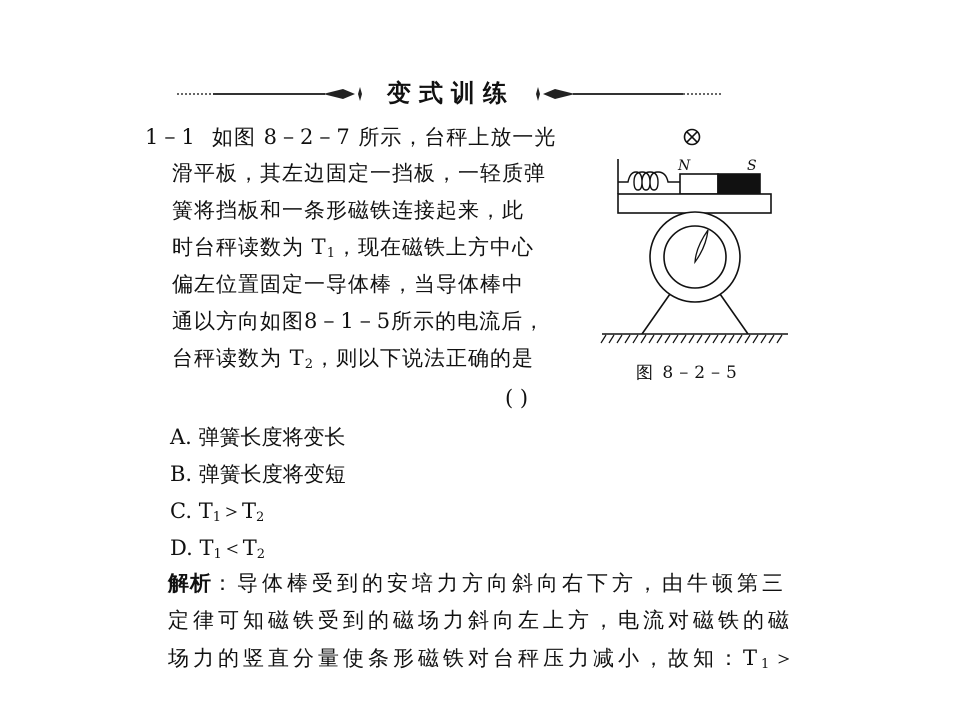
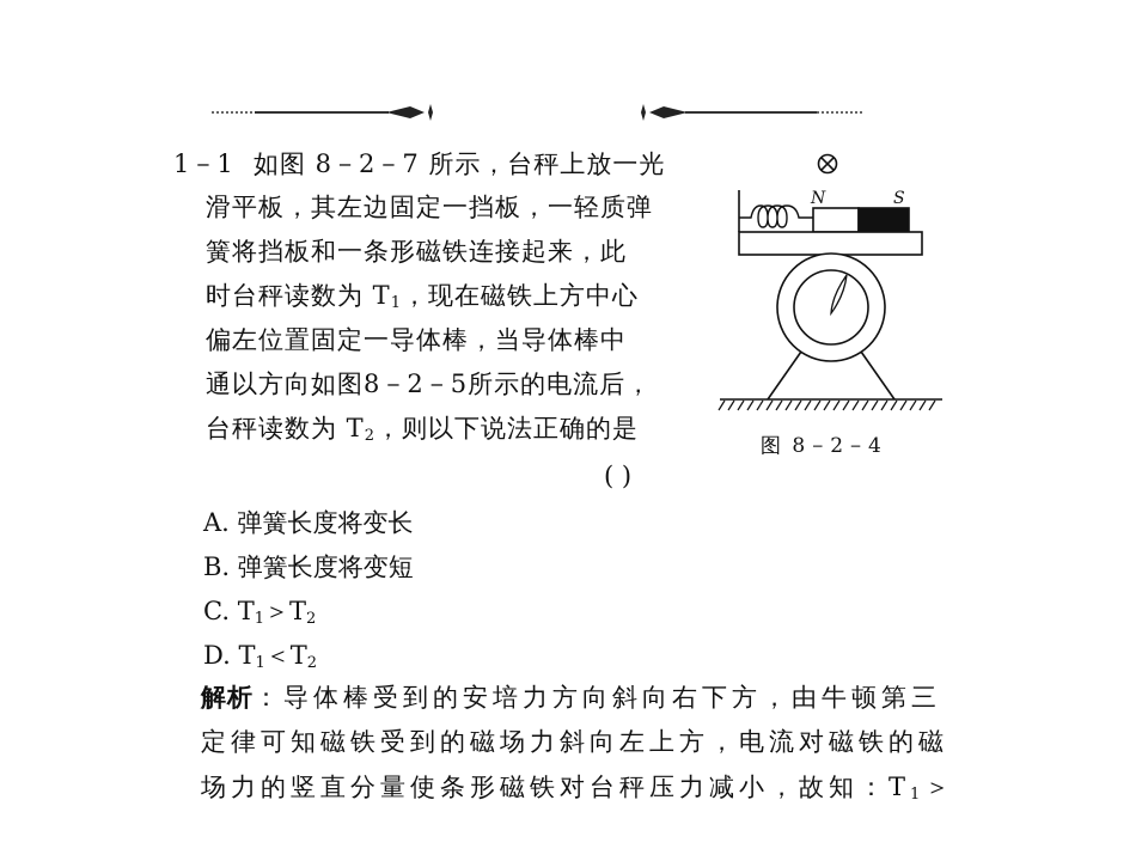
- 变式训练
  1－1
  如图 8－2－7 所示，台秤上放一光
  滑平板，其左边固定一挡板，一轻质弹
  簧将挡板和一条形磁铁连接起来，此
  时台秤读数为 T1，现在磁铁上方中心
  偏左位置固定一导体棒，当导体棒中
- 通以方向如图8－1－5所示的电流后，
+ 通以方向如图8－2－5所示的电流后，
  台秤读数为 T2，则以下说法正确的是
  ( )
  A. 弹簧长度将变长
  B. 弹簧长度将变短
  C. T1＞T2
  D. T1＜T2
  解析：导体棒受到的安培力方向斜向右下方，由牛顿第三
  定律可知磁铁受到的磁场力斜向左上方，电流对磁铁的磁
  场力的竖直分量使条形磁铁对台秤压力减小，故知：T1＞
  N
  S
- 图 8－2－5
+ 图 8－2－4
